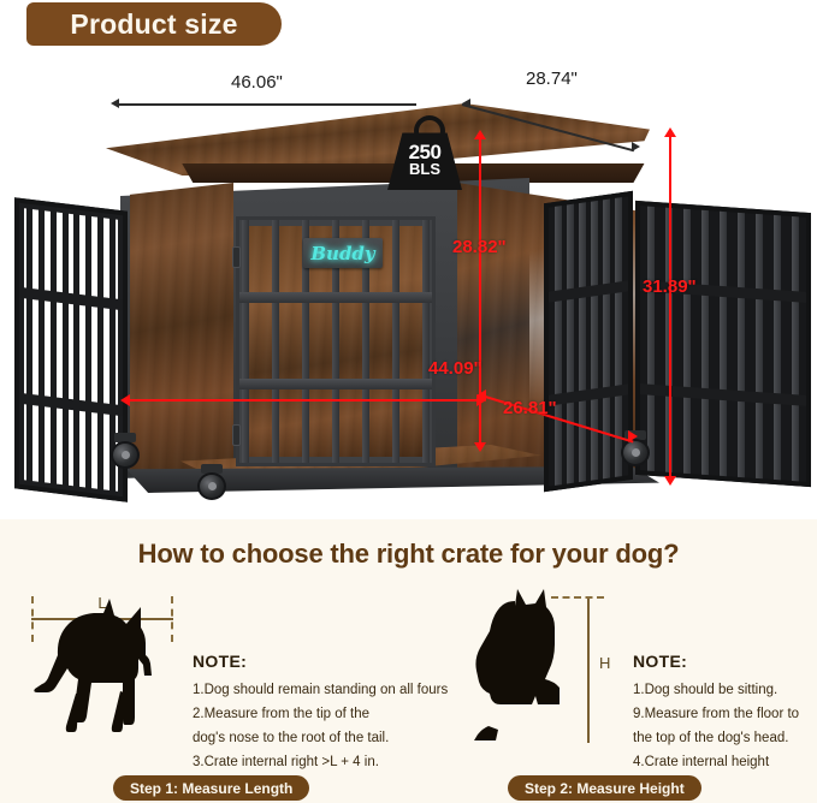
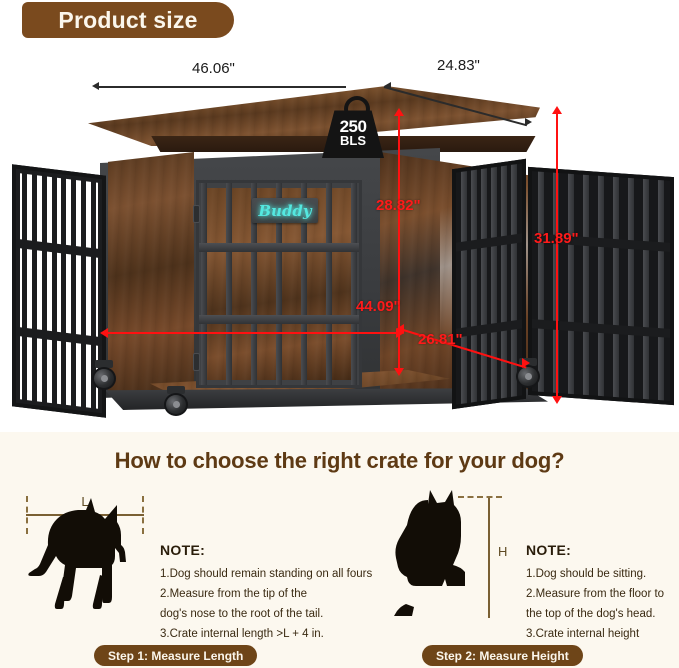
  Product size
  Buddy
  46.06"
- 28.74"
+ 24.83"
  28.82"
  31.89"
  44.09"
  26.81"
  250
  BLS
  How to choose the right crate for your dog?
  L
  NOTE:
  1.Dog should remain standing on all f
  2.Measure from the tip of the
  dog's nose to the root of the tail.
- 3.Crate internal right >L + 4 in.
+ 3.Crate internal length >L + 4 in.
  Step 1: Measure Length
  H
  NOTE:
  1.Dog should be sitting.
- 9.Measure from the floor to
+ 2.Measure from the floor to
  the top of the dog's head.
- 4.Crate internal height
+ 3.Crate internal height
  Step 2: Measure Height
